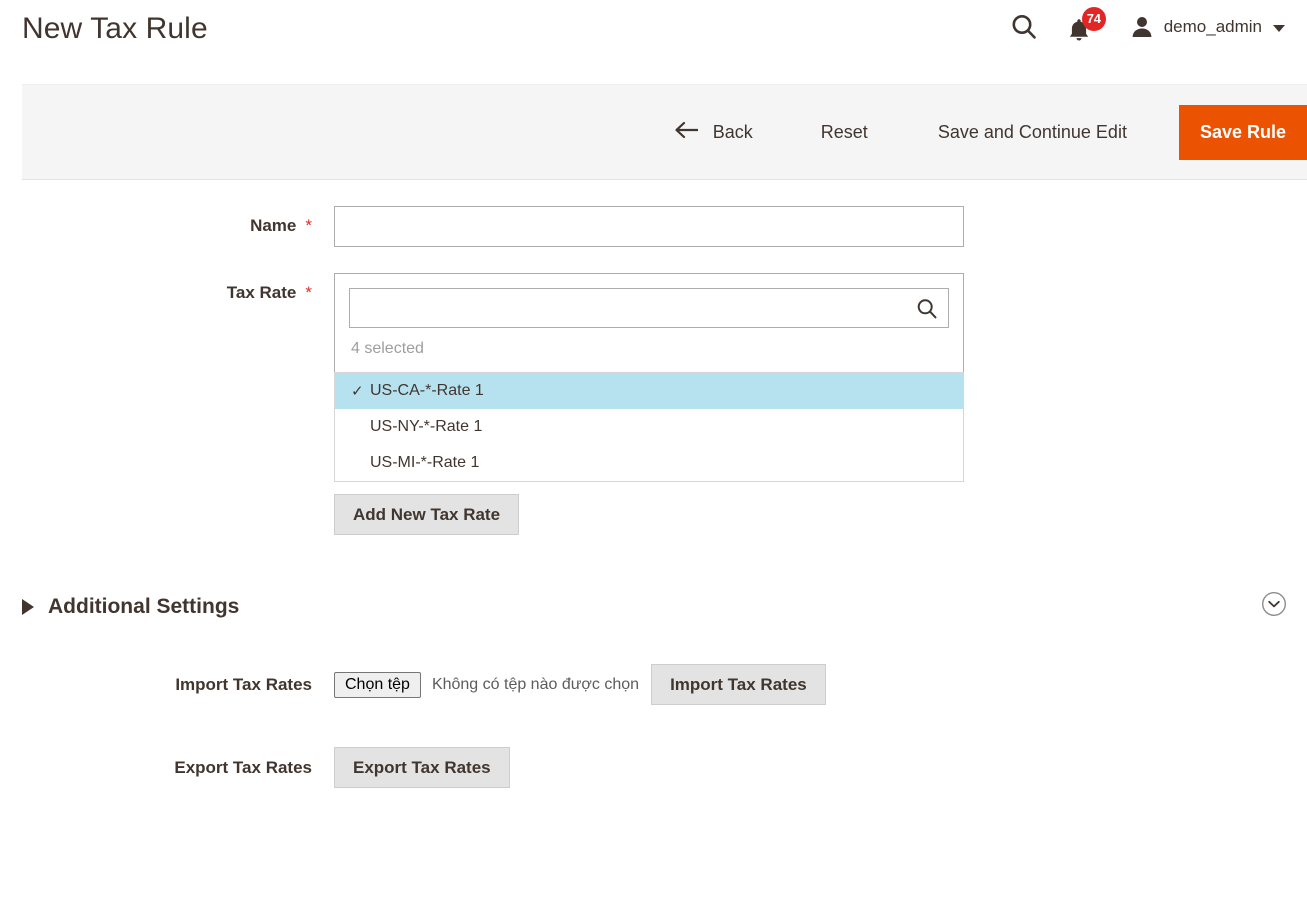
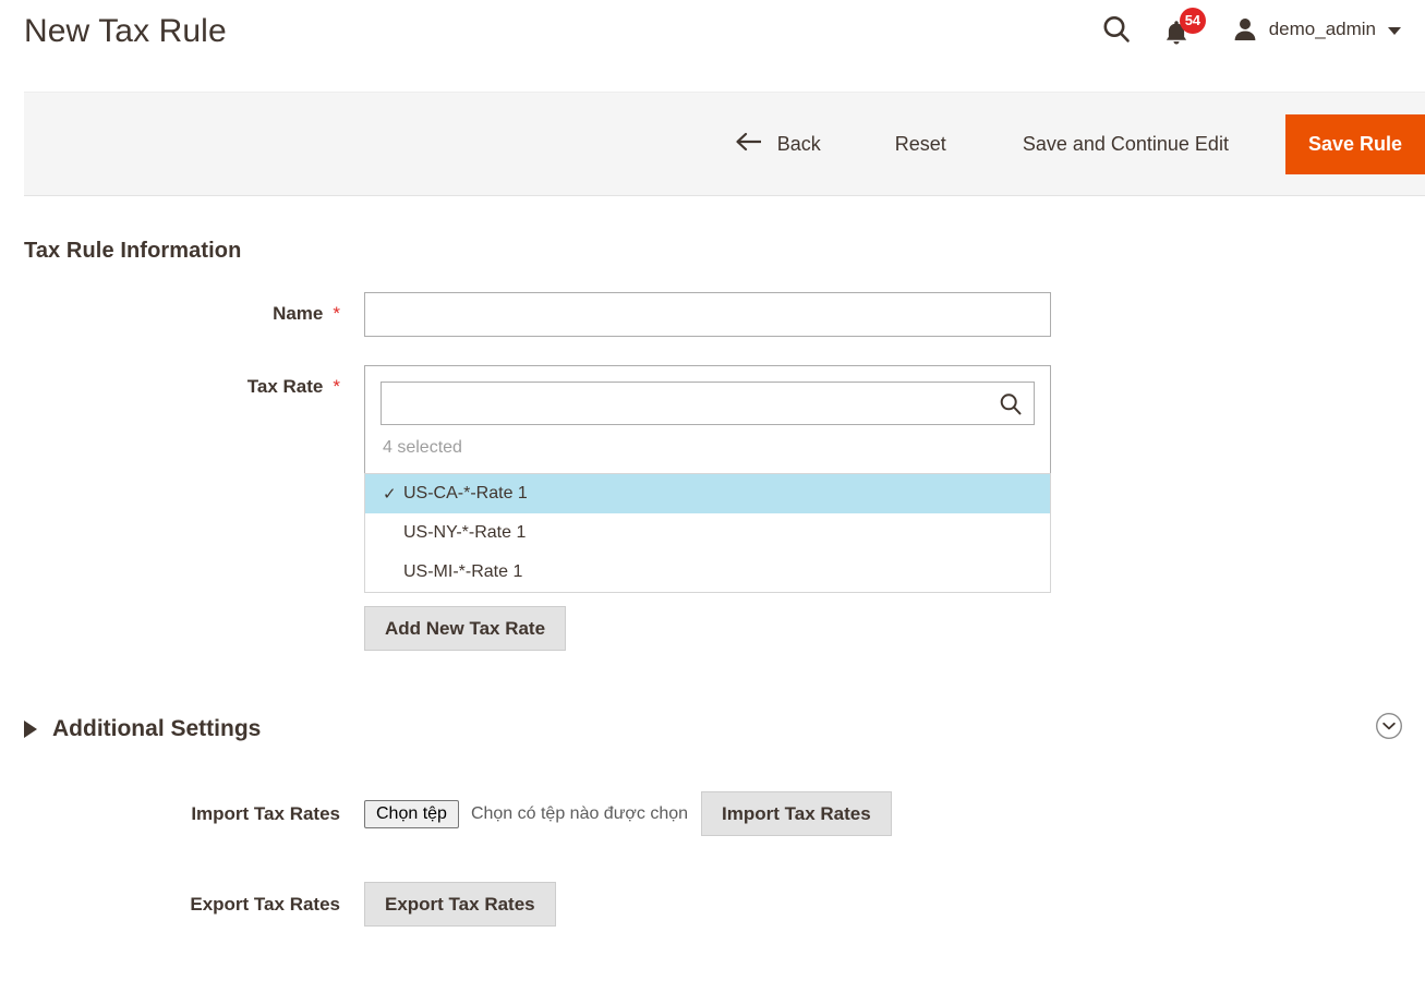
  New Tax Rule
- 74
+ 54
  demo_admin
  Back
  Reset
  Save and Continue Edit
  Save Rule
+ Tax Rule Information
  Name *
  Tax Rate *
  4 selected
  ✓
  US-CA-*-Rate 1
  US-NY-*-Rate 1
  US-MI-*-Rate 1
  Add New Tax Rate
  Additional Settings
  Import Tax Rates
  Chọn tệp
- Không có tệp nào được chọn
+ Chọn có tệp nào được chọn
  Import Tax Rates
  Export Tax Rates
  Export Tax Rates
